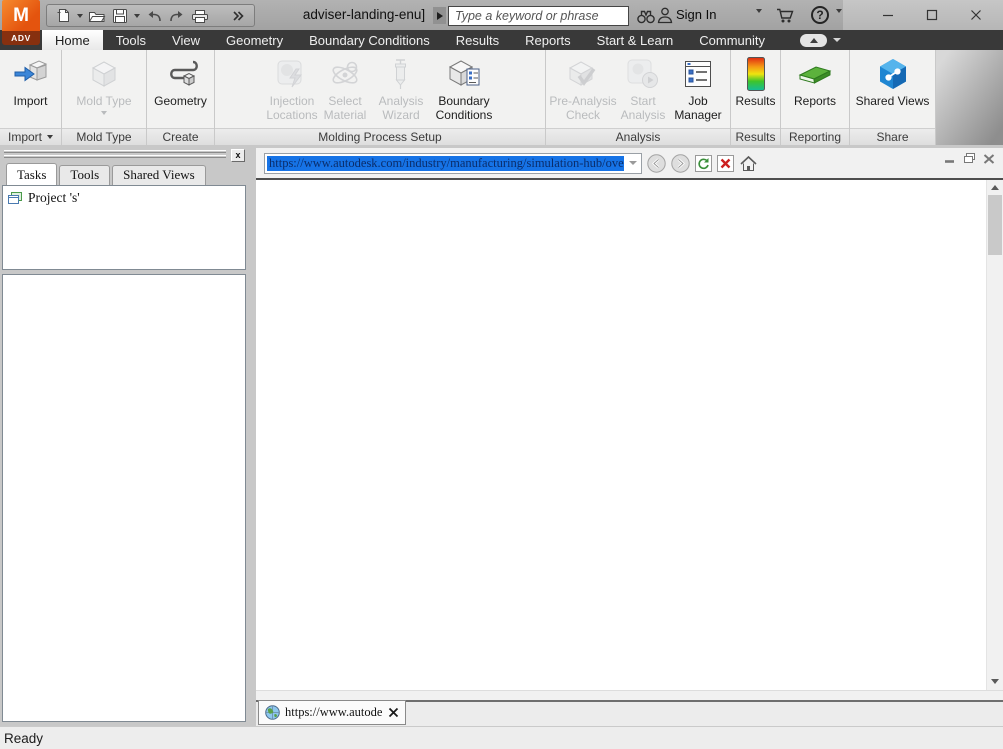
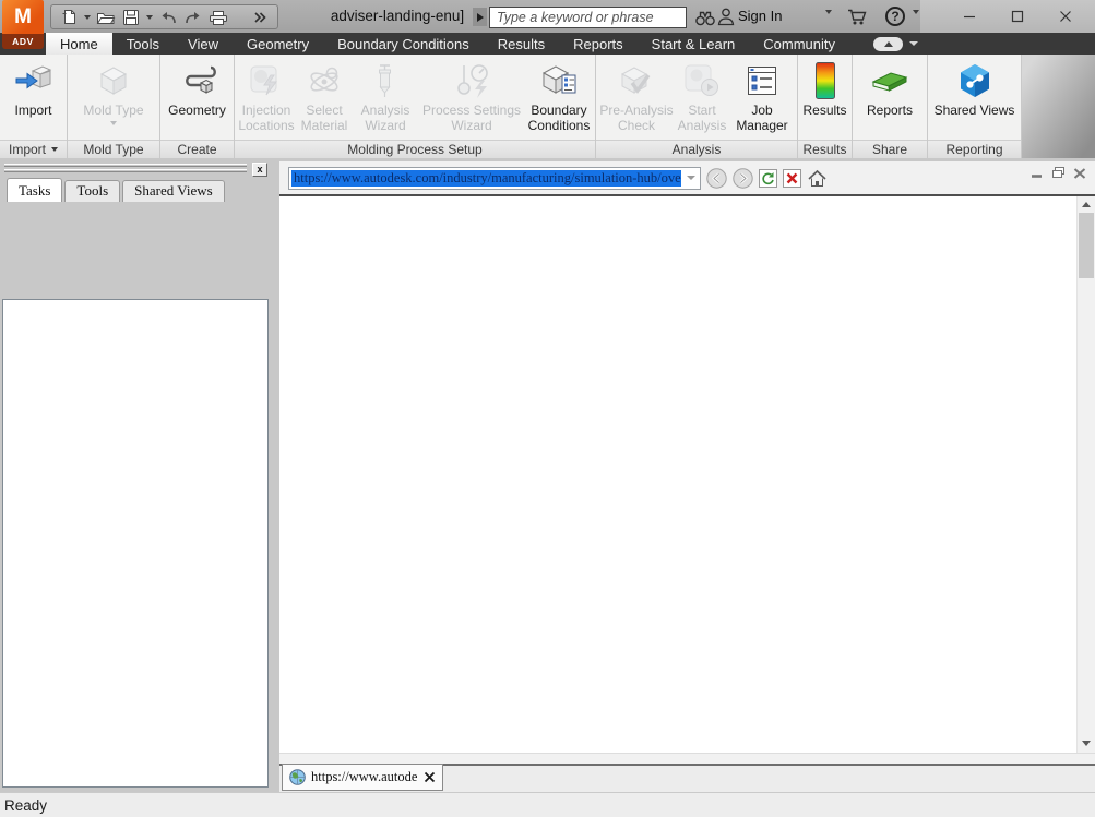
  M
  ADV
  adviser-landing-enu]
  Type a keyword or phrase
  Sign In
  ?
  Home
  Tools
  View
  Geometry
  Boundary Conditions
  Results
  Reports
  Start & Learn
  Community
  Import
  Import
  Mold Type
  Mold Type
  Geometry
  Create
  Injection Locations
  Select Material
  Analysis Wizard
+ Process Settings Wizard
  Boundary Conditions
  Molding Process Setup
  Pre-Analysis Check
  Start Analysis
  Job Manager
  Analysis
  Results
  Results
  Reports
- Reporting
+ Share
  Shared Views
- Share
+ Reporting
  x
  Tasks
  Tools
  Shared Views
- Project 's'
  https://www.autodesk.com/industry/manufacturing/simulation-hub/ove
  https://www.autode
  Ready
